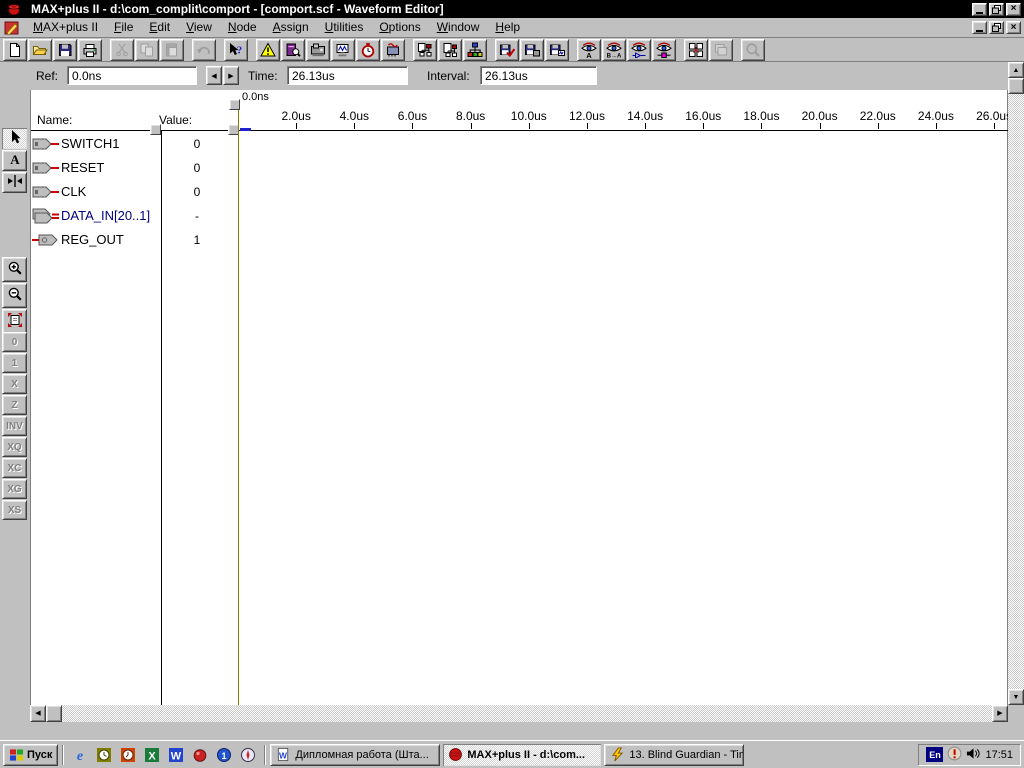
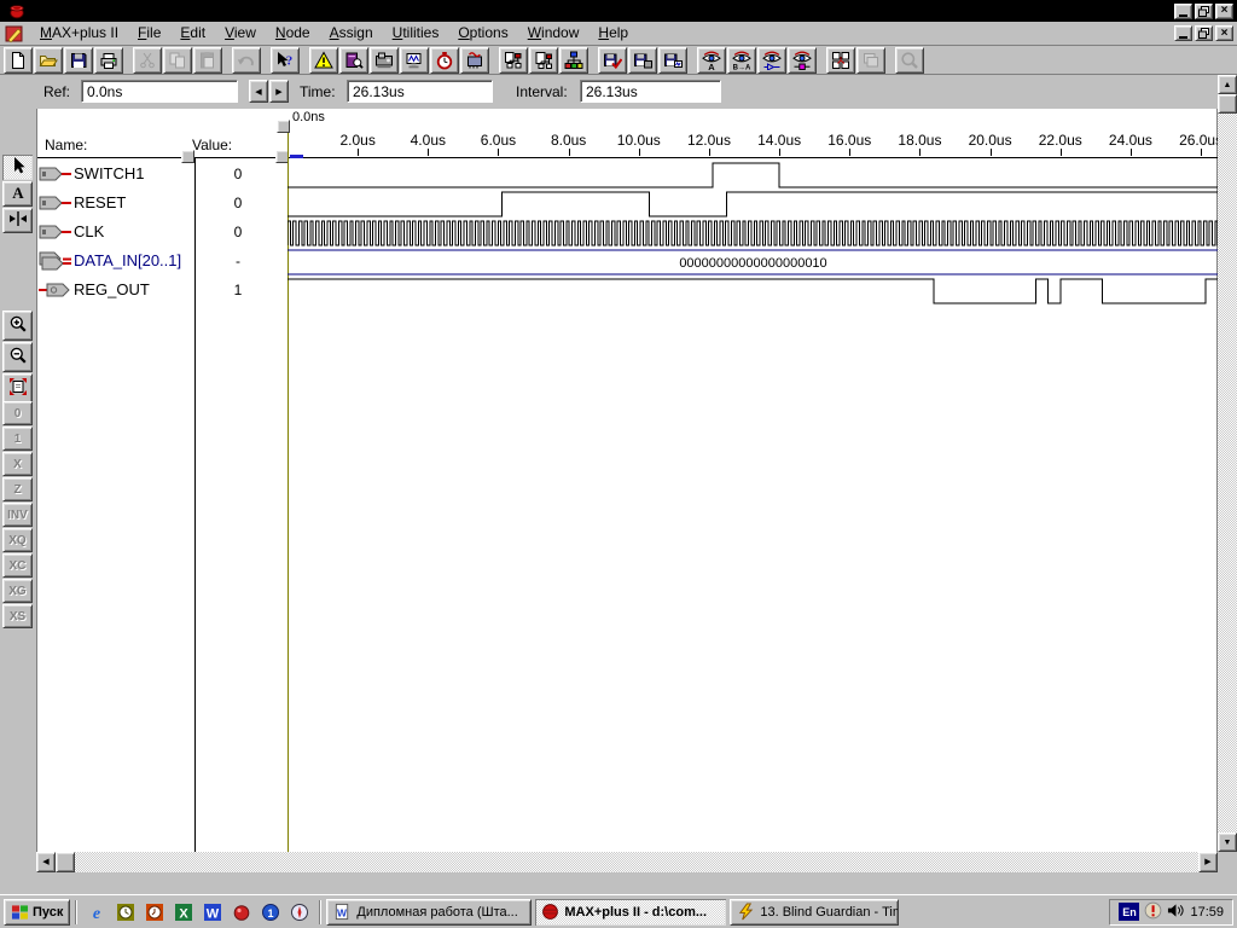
- MAX+plus II - d:\com_complit\comport - [comport.scf - Waveform Editor]
  ×
  MAX+plus II File Edit View Node Assign Utilities Options Window Help
  ×
  ?
  A
  Ref:
  0.0ns
  Time:
  26.13us
  Interval:
  26.13us
  A
  0
  1
  X
  Z
  INV
  XQ
  XC
  XG
  XS
  0.0ns
  Name:
  Value:
  2.0us
  4.0us
  6.0us
  8.0us
  10.0us
  12.0us
  14.0us
  16.0us
  18.0us
  20.0us
  22.0us
  24.0us
  26.0u
  SWITCH1
  0
  RESET
  0
  CLK
  0
  DATA_IN[20..1]
  -
  REG_OUT
  1
+ 00000000000000000010
  Пуск
  e
  X
  W
  1
  W
  Дипломная работа (Шта...
  MAX+plus II - d:\com...
  13. Blind Guardian - Ti
  En
- 17:51
+ 17:59
